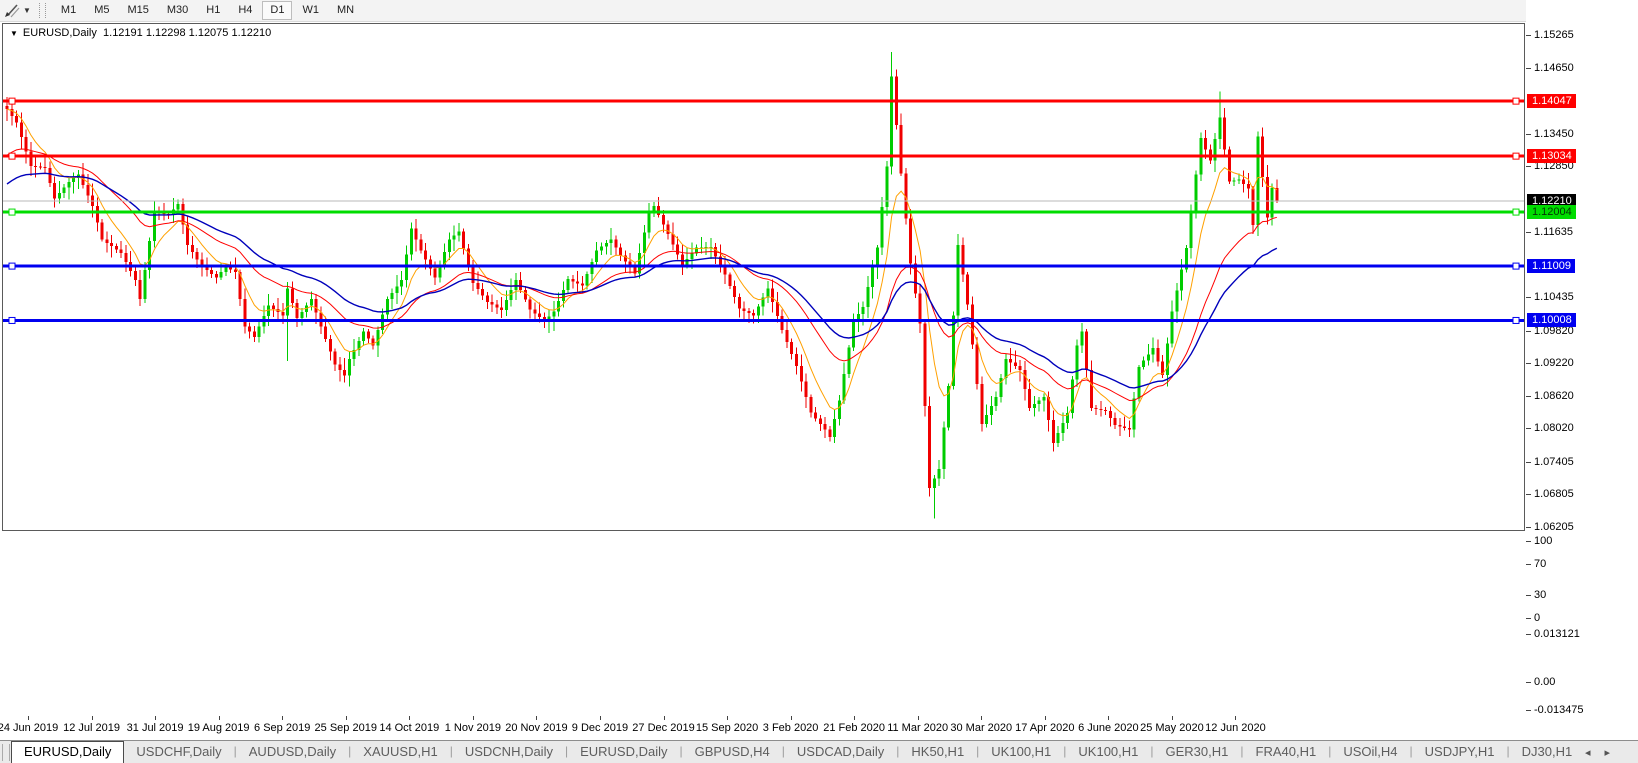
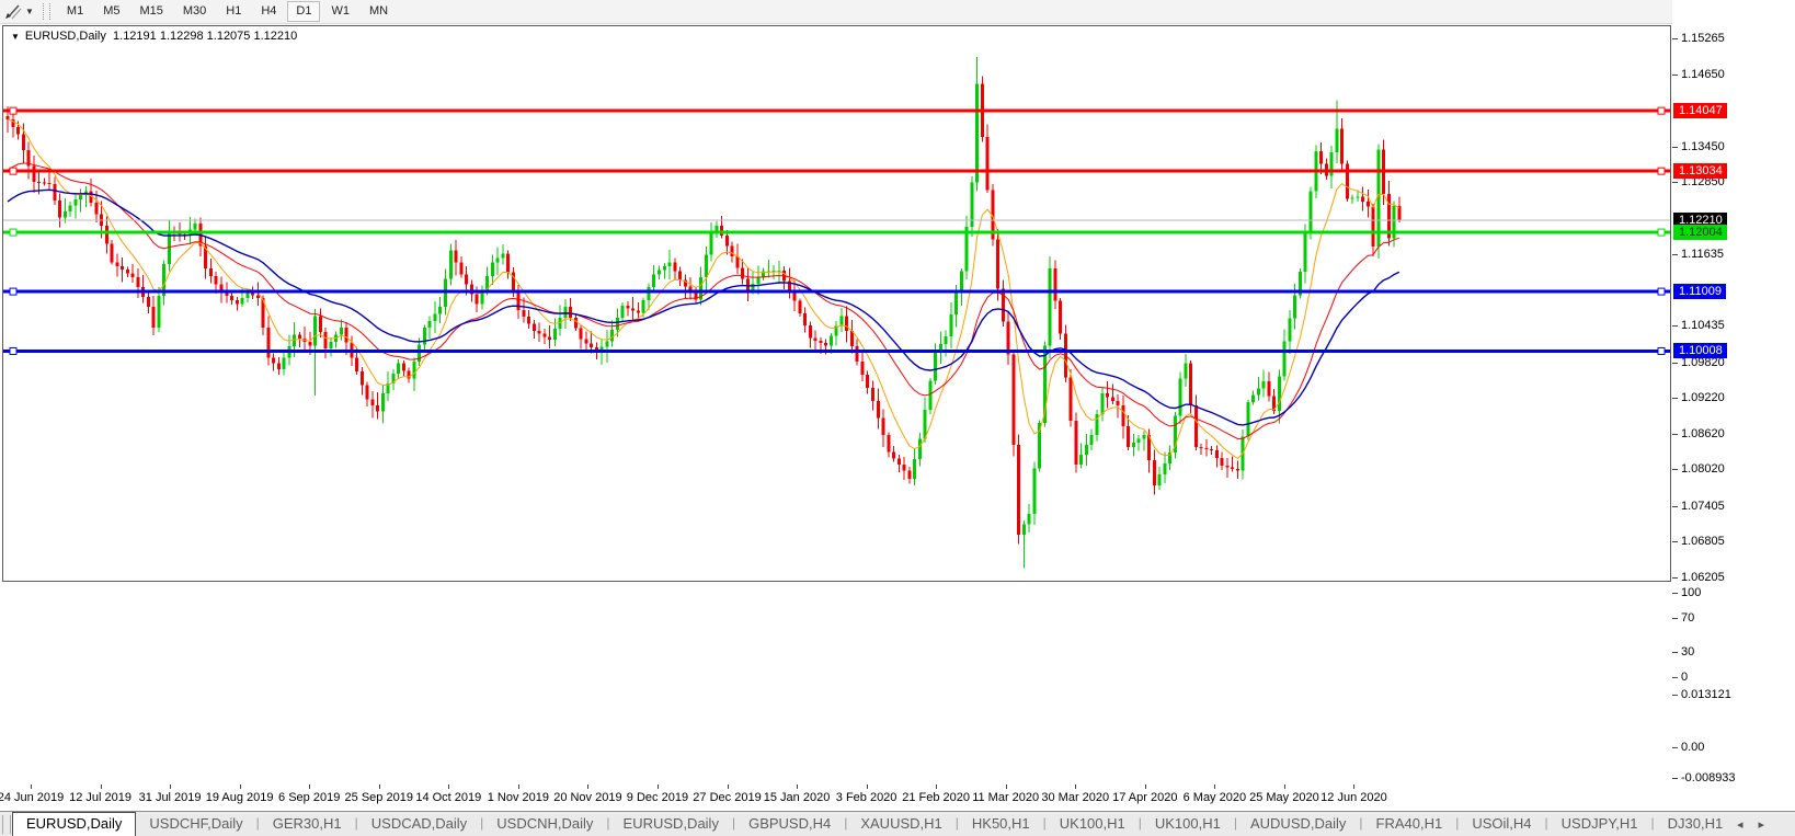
  ▼
  M1
  M5
  M15
  M30
  H1
  H4
  D1
  W1
  MN
  ▼ EURUSD,Daily 1.12191 1.12298 1.12075 1.12210
  1.15265
  1.14650
  1.13450
  1.12850
  1.11635
  1.10435
  1.09820
  1.09220
  1.08620
  1.08020
  1.07405
  1.06805
  1.06205
  1.14047
  1.13034
  1.12210
  1.12004
  1.11009
  1.10008
  100
  70
  30
  0
  0.013121
  0.00
- -0.013475
+ -0.008933
  24 Jun 2019
  12 Jul 2019
  31 Jul 2019
  19 Aug 2019
  6 Sep 2019
  25 Sep 2019
  14 Oct 2019
  1 Nov 2019
  20 Nov 2019
  9 Dec 2019
  27 Dec 2019
- 15 Sep 2020
+ 15 Jan 2020
  3 Feb 2020
  21 Feb 2020
  11 Mar 2020
  30 Mar 2020
  17 Apr 2020
- 6 June 2020
+ 6 May 2020
  25 May 2020
  12 Jun 2020
  EURUSD,Daily
  USDCHF,Daily
  |
- AUDUSD,Daily
+ GER30,H1
  |
- XAUUSD,H1
+ USDCAD,Daily
  |
  USDCNH,Daily
  |
  EURUSD,Daily
  |
  GBPUSD,H4
  |
- USDCAD,Daily
+ XAUUSD,H1
  |
  HK50,H1
  |
  UK100,H1
  |
  UK100,H1
  |
- GER30,H1
+ AUDUSD,Daily
  |
  FRA40,H1
  |
  USOil,H4
  |
  USDJPY,H1
  |
  DJ30,H1
  ◂▸
